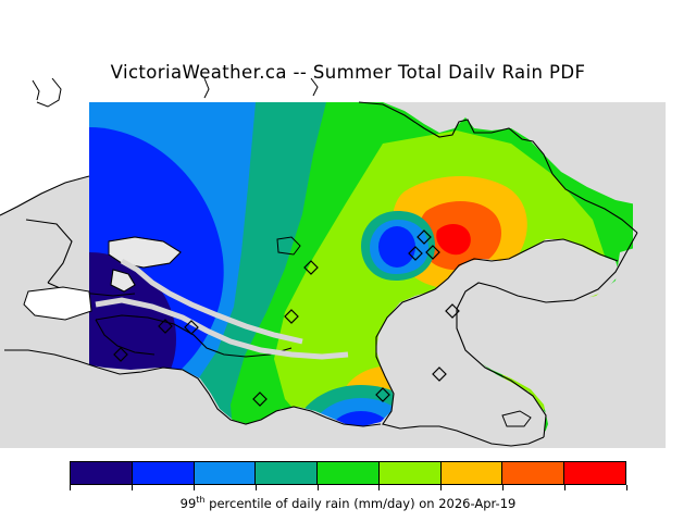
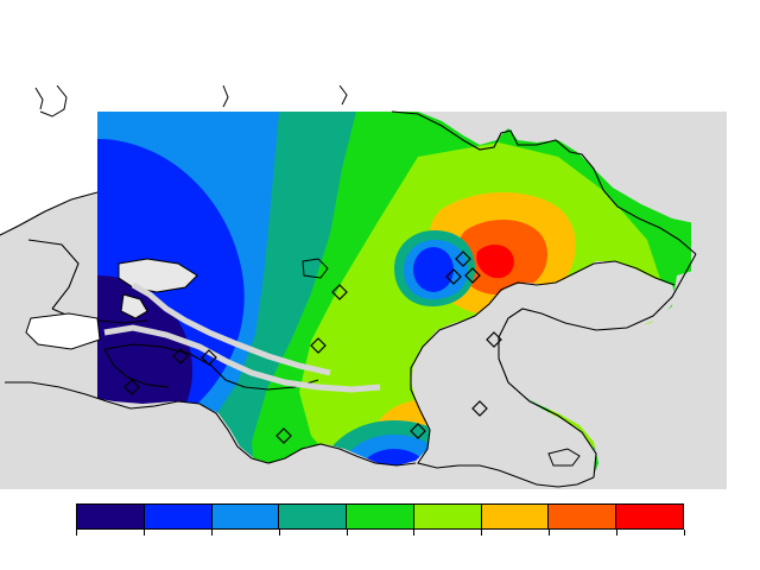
- VictoriaWeather.ca -- Summer Total Daily Rain PDF
- 99th percentile of daily rain (mm/day) on 2026-Apr-19
